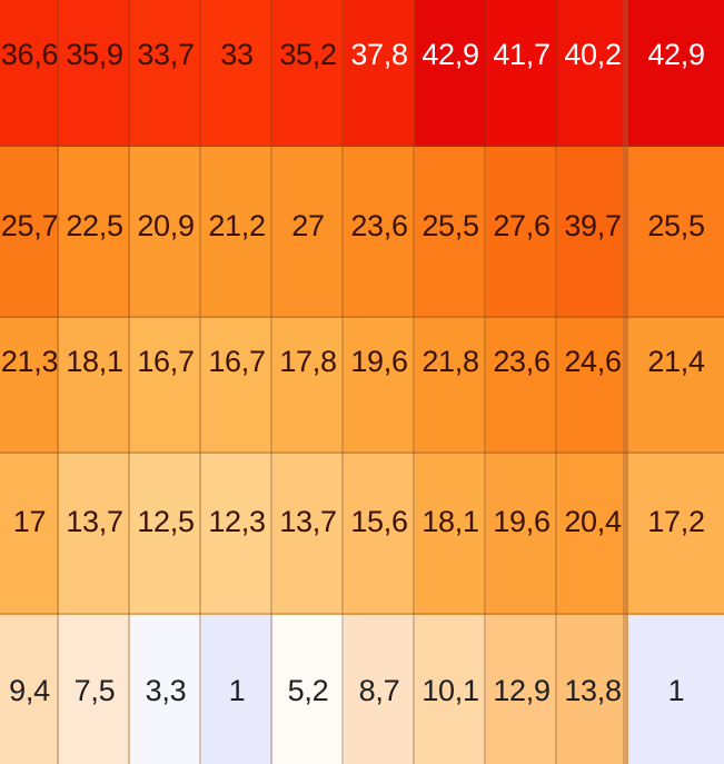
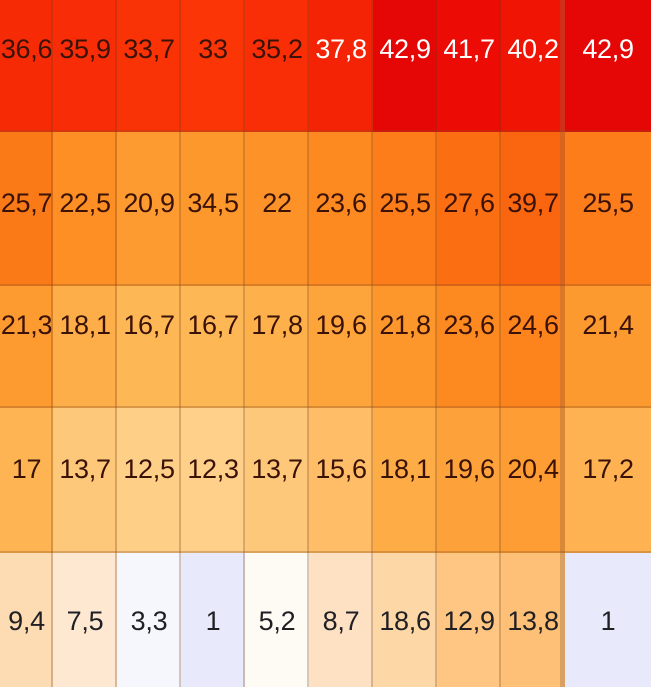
  36,6
  35,9
  33,7
  33
  35,2
  37,8
  42,9
  41,7
  40,2
  42,9
  25,7
  22,5
  20,9
- 21,2
+ 34,5
- 27
+ 22
  23,6
  25,5
  27,6
  39,7
  25,5
  21,3
  18,1
  16,7
  16,7
  17,8
  19,6
  21,8
  23,6
  24,6
  21,4
  17
  13,7
  12,5
  12,3
  13,7
  15,6
  18,1
  19,6
  20,4
  17,2
  9,4
  7,5
  3,3
  1
  5,2
  8,7
- 10,1
+ 18,6
  12,9
  13,8
  1
